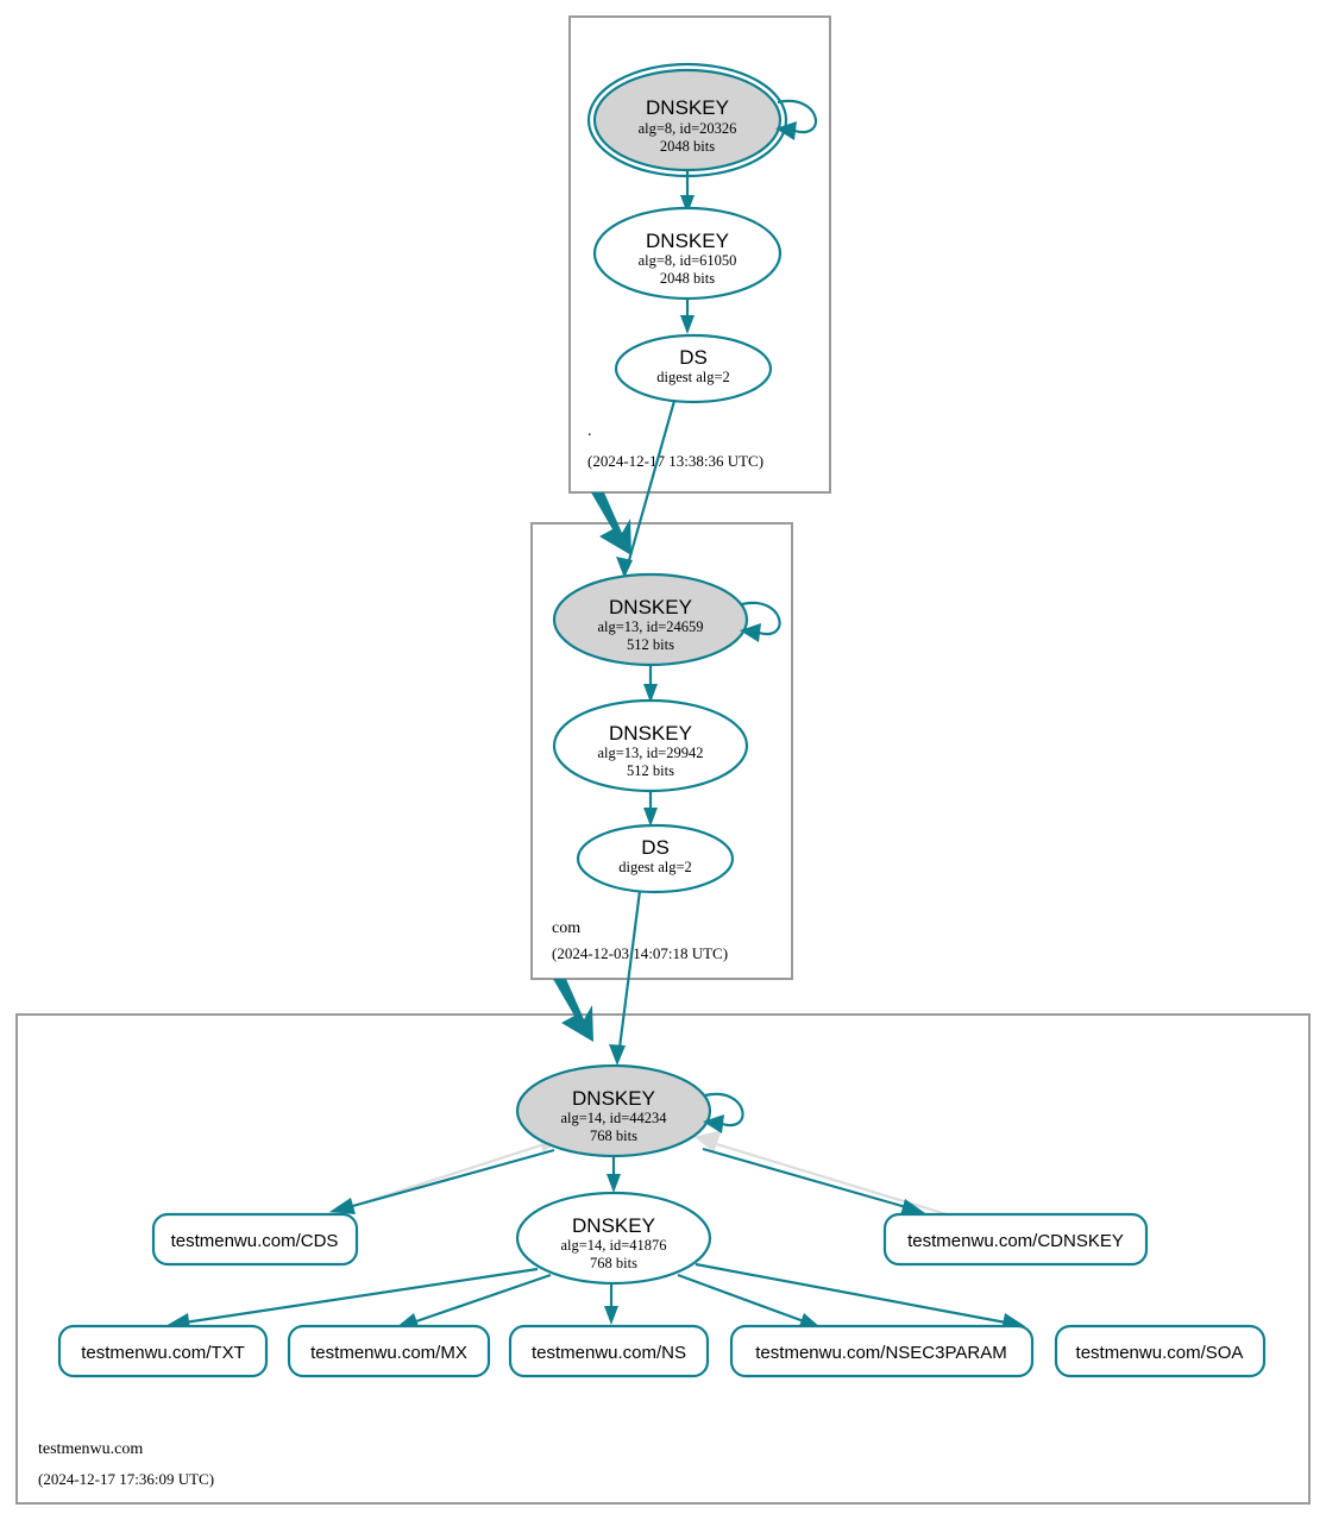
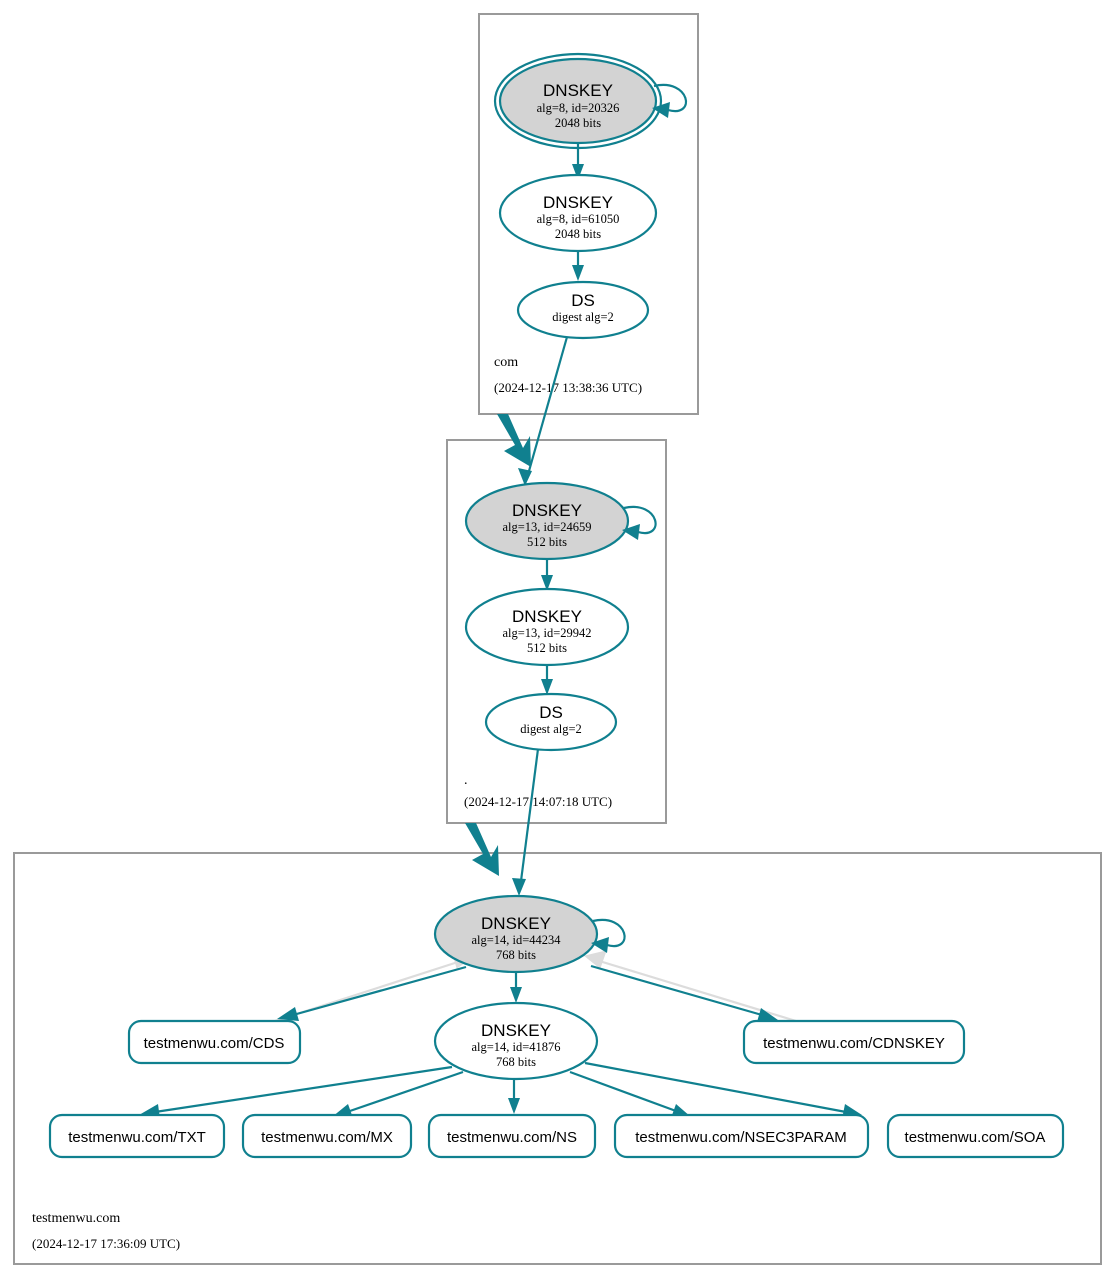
  DNSKEY
  alg=8, id=20326
  2048 bits
  DNSKEY
  alg=8, id=61050
  2048 bits
  DS
  digest alg=2
- .
+ com
  (2024-12-17 13:38:36 UTC)
  DNSKEY
  alg=13, id=24659
  512 bits
  DNSKEY
  alg=13, id=29942
  512 bits
  DS
  digest alg=2
- com
+ .
- (2024-12-03 14:07:18 UTC)
+ (2024-12-17 14:07:18 UTC)
  DNSKEY
  alg=14, id=44234
  768 bits
  DNSKEY
  alg=14, id=41876
  768 bits
  testmenwu.com/CDS
  testmenwu.com/CDNSKEY
  testmenwu.com/TXT
  testmenwu.com/MX
  testmenwu.com/NS
  testmenwu.com/NSEC3PARAM
  testmenwu.com/SOA
  testmenwu.com
  (2024-12-17 17:36:09 UTC)
